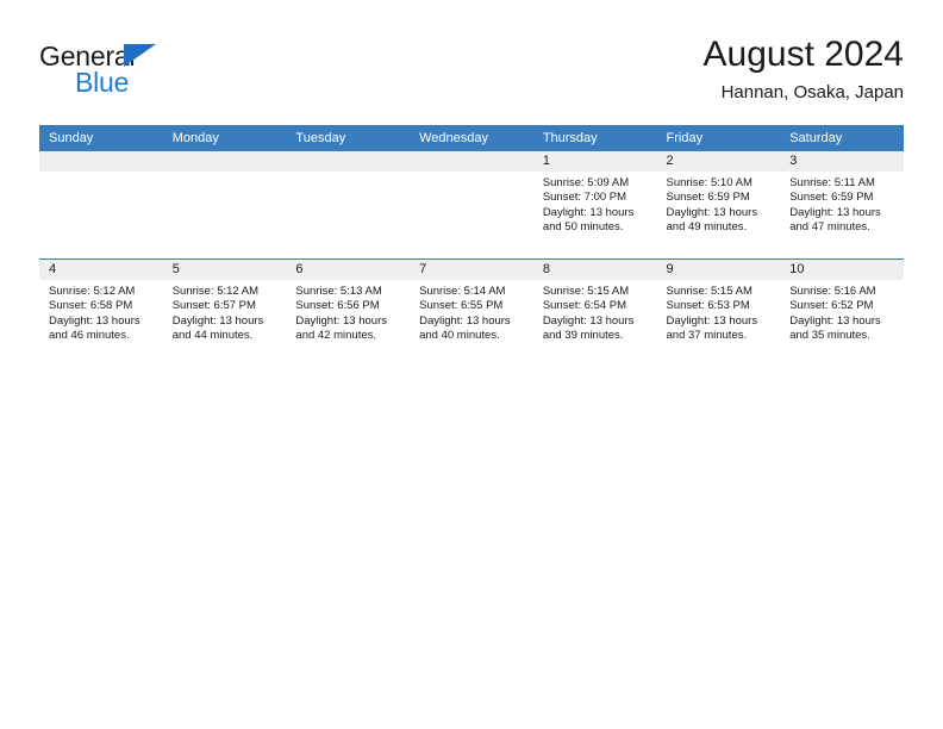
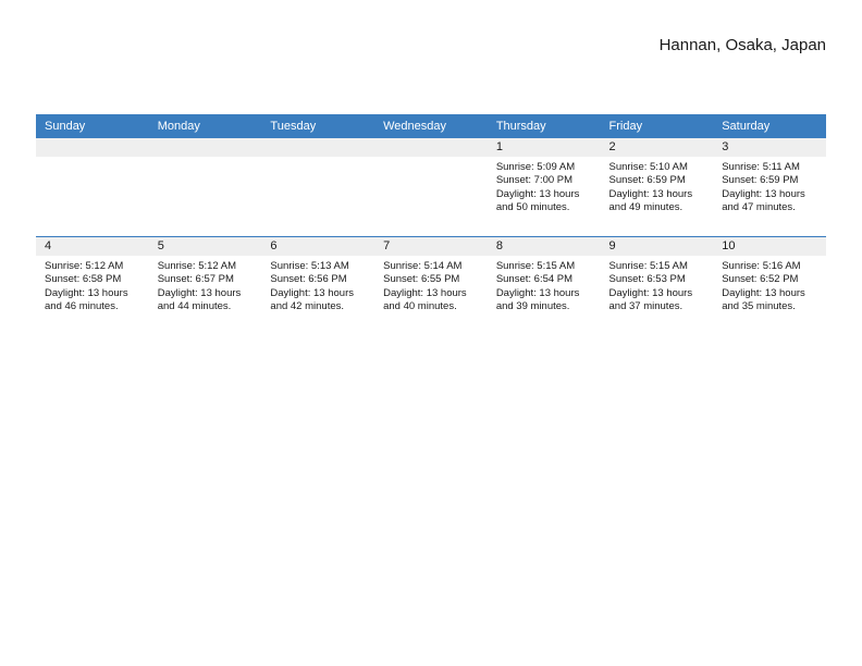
- General
- Blue
- August 2024
  Hannan, Osaka, Japan
  Sunday	Monday	Tuesday	Wednesday	Thursday	Friday	Saturday
  				1Sunrise: 5:09 AMSunset: 7:00 PMDaylight: 13 hoursand 50 minutes.	2Sunrise: 5:10 AMSunset: 6:59 PMDaylight: 13 hoursand 49 minutes.	3Sunrise: 5:11 AMSunset: 6:59 PMDaylight: 13 hoursand 47 minutes.
  4Sunrise: 5:12 AMSunset: 6:58 PMDaylight: 13 hoursand 46 minutes.	5Sunrise: 5:12 AMSunset: 6:57 PMDaylight: 13 hoursand 44 minutes.	6Sunrise: 5:13 AMSunset: 6:56 PMDaylight: 13 hoursand 42 minutes.	7Sunrise: 5:14 AMSunset: 6:55 PMDaylight: 13 hoursand 40 minutes.	8Sunrise: 5:15 AMSunset: 6:54 PMDaylight: 13 hoursand 39 minutes.	9Sunrise: 5:15 AMSunset: 6:53 PMDaylight: 13 hoursand 37 minutes.	10Sunrise: 5:16 AMSunset: 6:52 PMDaylight: 13 hoursand 35 minutes.
